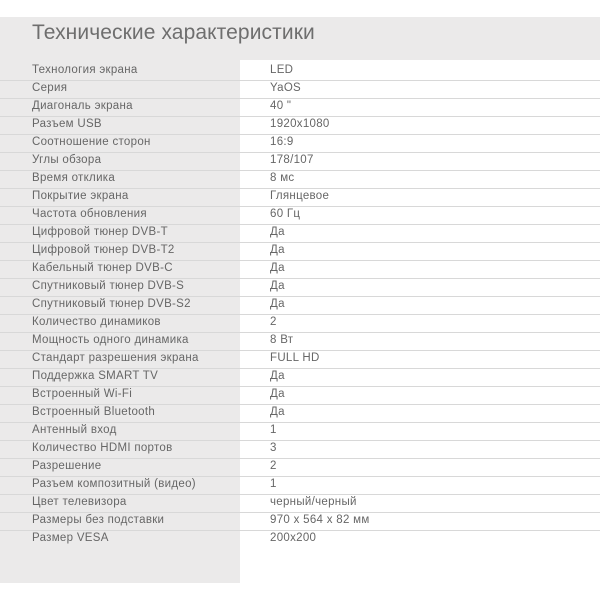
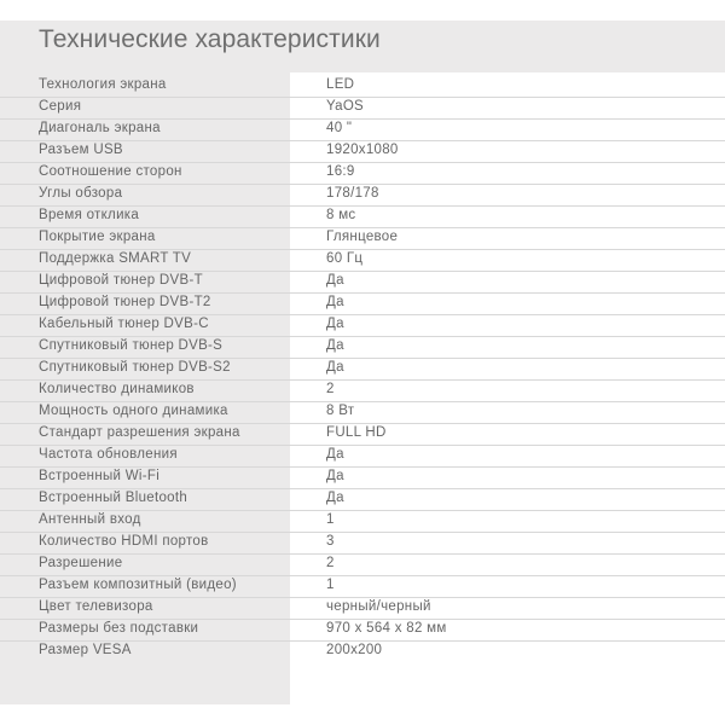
  Технические характеристики
  Технология экрана
  LED
  Серия
  YaOS
  Диагональ экрана
  40 "
  Разъем USB
  1920x1080
  Соотношение сторон
  16:9
  Углы обзора
- 178/107
+ 178/178
  Время отклика
  8 мс
  Покрытие экрана
  Глянцевое
- Частота обновления
+ Поддержка SMART TV
  60 Гц
  Цифровой тюнер DVB-T
  Да
  Цифровой тюнер DVB-T2
  Да
  Кабельный тюнер DVB-C
  Да
  Спутниковый тюнер DVB-S
  Да
  Спутниковый тюнер DVB-S2
  Да
  Количество динамиков
  2
  Мощность одного динамика
  8 Вт
  Стандарт разрешения экрана
  FULL HD
- Поддержка SMART TV
+ Частота обновления
  Да
  Встроенный Wi-Fi
  Да
  Встроенный Bluetooth
  Да
  Антенный вход
  1
  Количество HDMI портов
  3
  Разрешение
  2
  Разъем композитный (видео)
  1
  Цвет телевизора
  черный/черный
  Размеры без подставки
  970 x 564 x 82 мм
  Размер VESA
  200x200
